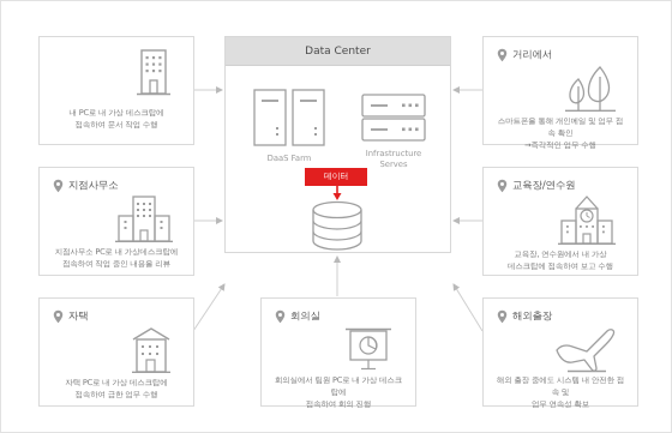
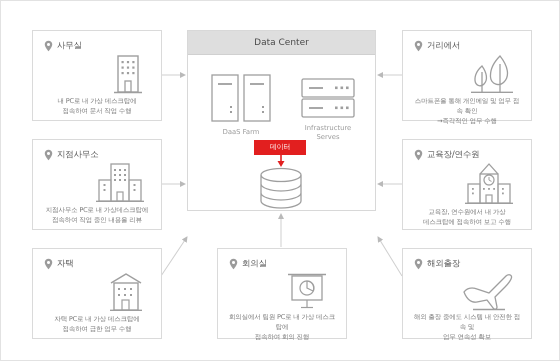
+ 사무실
  내 PC로 내 가상 데스크탑에
  접속하여 문서 작업 수행
  지점사무소
  지점사무소 PC로 내 가상데스크탑에
  접속하여 작업 중인 내용을 리뷰
  자택
  자택 PC로 내 가상 데스크탑에
  접속하여 급한 업무 수행
  거리에서
  스마트폰을 통해 개인메일 및 업무 접속 확인
  →즉각적인 업무 수행
  교육장/연수원
  교육장, 연수원에서 내 가상
  데스크탑에 접속하여 보고 수행
  해외출장
  해외 출장 중에도 시스템 내 안전한 접속 및
  업무 연속성 확보
  회의실
  회의실에서 팀원 PC로 내 가상 데스크탑에
  접속하여 회의 진행
  Data Center
  DaaS Farm
  Infrastructure
  Serves
  데이터
